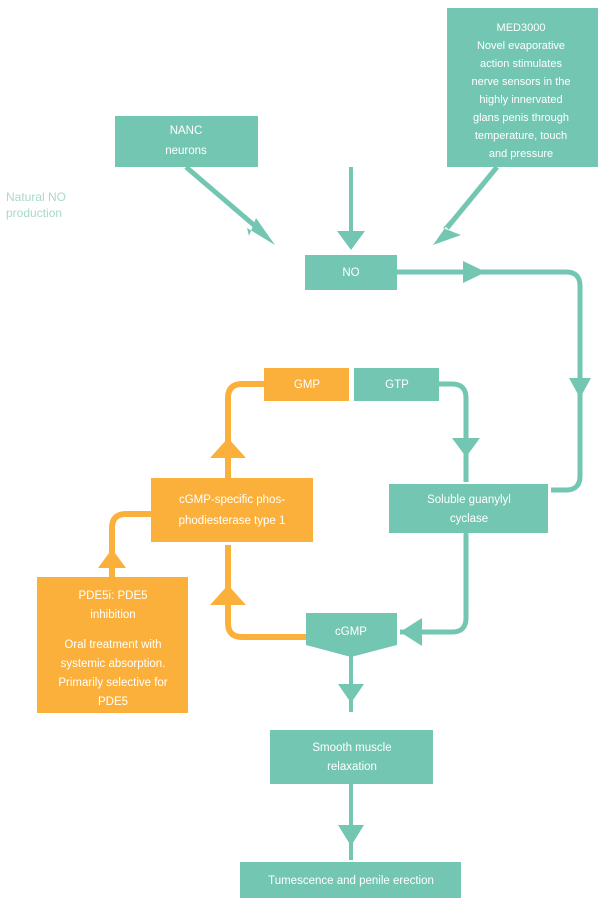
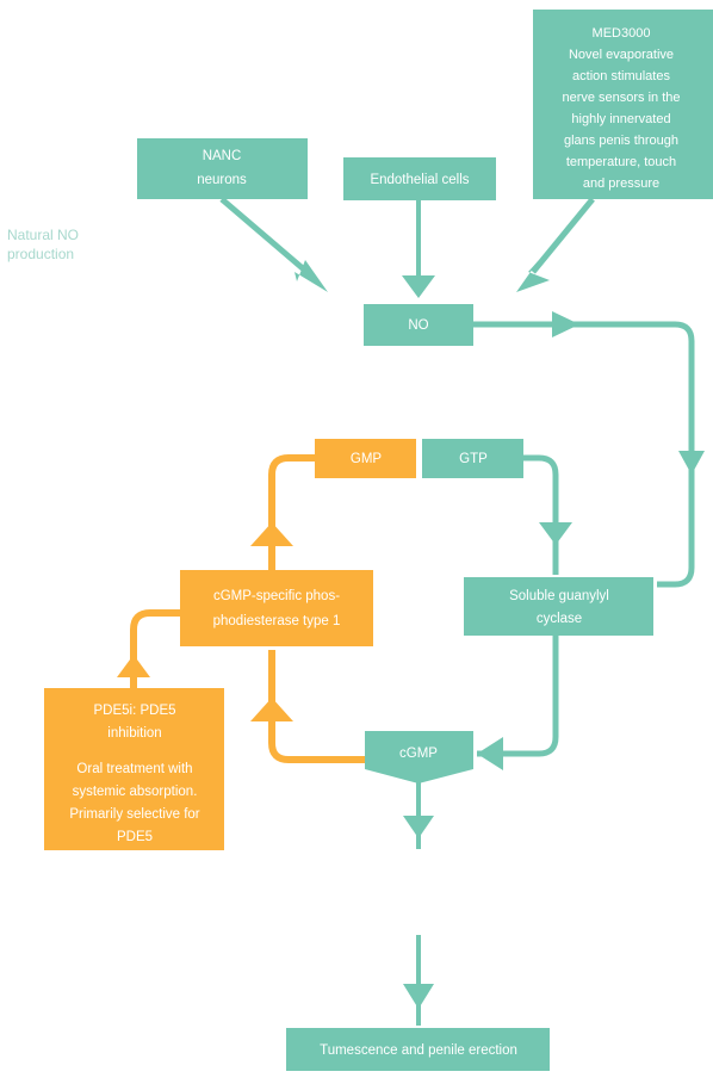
  MED3000
  Novel evaporative
  action stimulates
  nerve sensors in the
  highly innervated
  glans penis through
  temperature, touch
  and pressure
  NANC
  neurons
+ Endothelial cells
  NO
  GMP
  GTP
  cGMP-specific phos-
  phodiesterase type 1
  Soluble guanylyl
  cyclase
  PDE5i: PDE5
  inhibition
  Oral treatment with
  systemic absorption.
  Primarily selective for
  PDE5
  cGMP
- Smooth muscle
- relaxation
  Tumescence and penile erection
  Natural NO
  production
